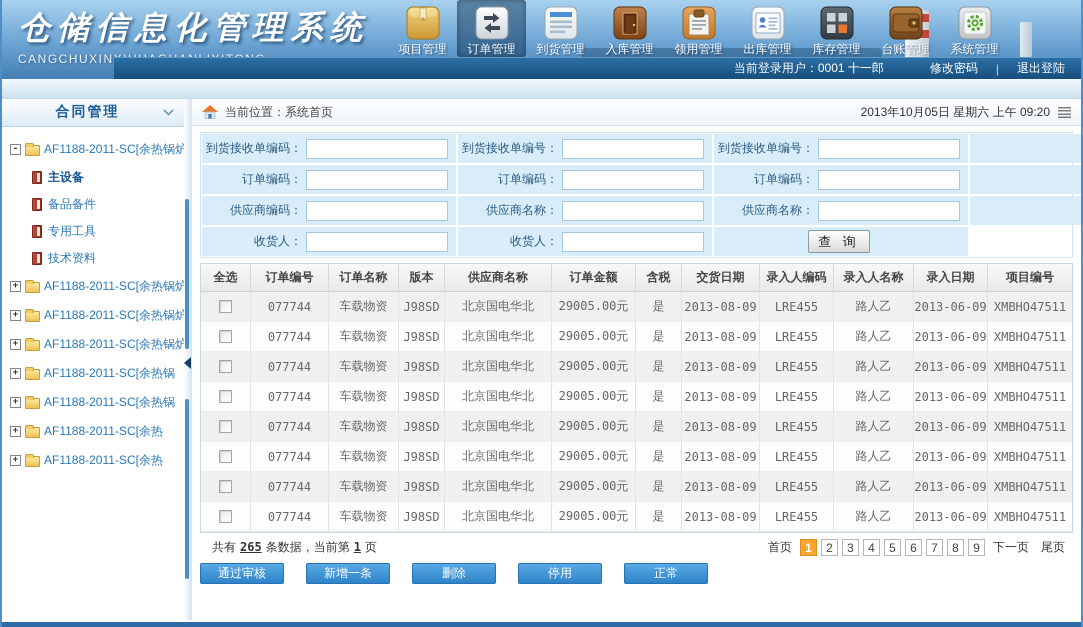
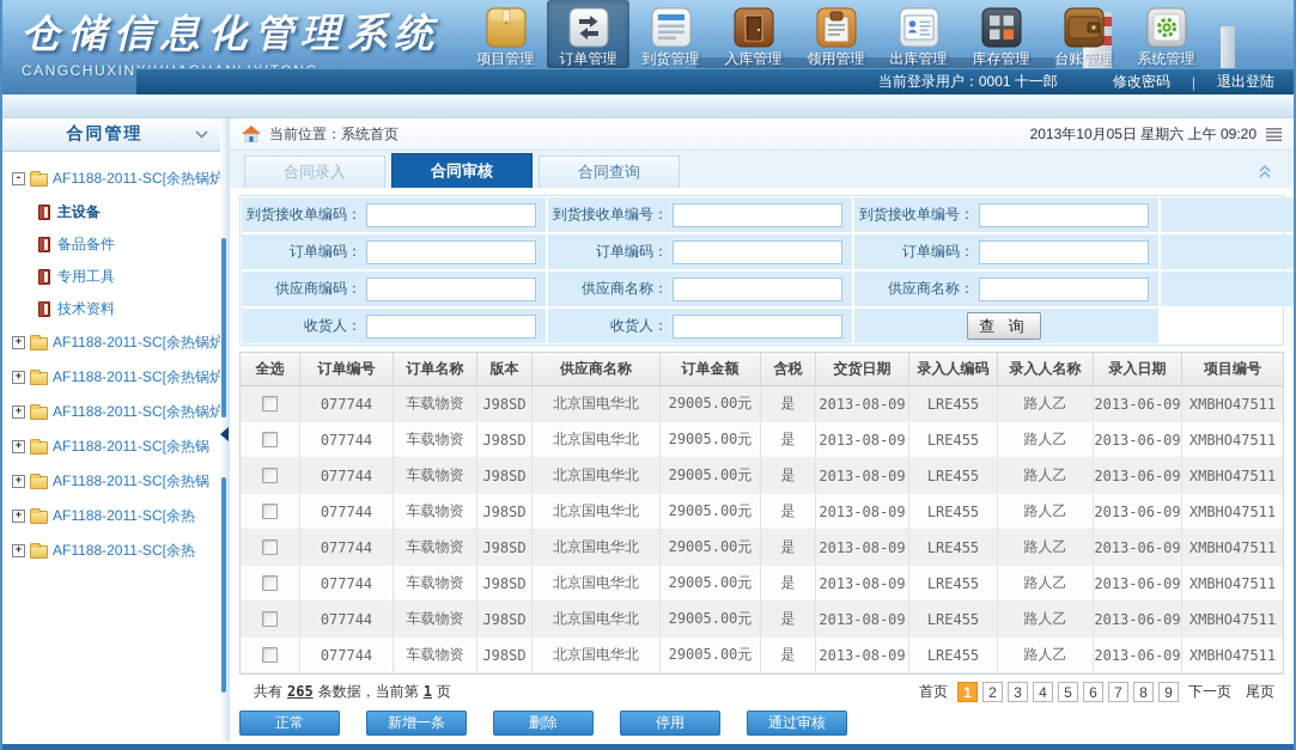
  仓储信息化管理系统
  项目管理
  订单管理
  到货管理
  入库管理
  领用管理
  出库管理
  库存管理
  台账管理
  系统管理
  当前登录用户：0001 十一郎
  修改密码
  |
  退出登陆
  合同管理
  -
  AF1188-2011-SC[余热锅炉
  主设备
  备品备件
  专用工具
  技术资料
  +
  AF1188-2011-SC[余热锅炉
  +
  AF1188-2011-SC[余热锅炉
  +
  AF1188-2011-SC[余热锅炉
  +
  AF1188-2011-SC[余热锅
  +
  AF1188-2011-SC[余热锅
  +
  AF1188-2011-SC[余热
  +
  AF1188-2011-SC[余热
  当前位置：系统首页
  2013年10月05日 星期六 上午 09:20
+ 合同录入
+ 合同审核
+ 合同查询
  到货接收单编码：
  到货接收单编号：
  到货接收单编号：
  订单编码：
  订单编码：
  订单编码：
  供应商编码：
  供应商名称：
  供应商名称：
  收货人：
  收货人：
  查 询
  全选
  订单编号
  订单名称
  版本
  供应商名称
  订单金额
  含税
  交货日期
  录入人编码
  录入人名称
  录入日期
  项目编号
  077744
  车载物资
  J98SD
  北京国电华北
  29005.00元
  是
  2013-08-09
  LRE455
  路人乙
  2013-06-09
  XMBHO47511
  077744
  车载物资
  J98SD
  北京国电华北
  29005.00元
  是
  2013-08-09
  LRE455
  路人乙
  2013-06-09
  XMBHO47511
  077744
  车载物资
  J98SD
  北京国电华北
  29005.00元
  是
  2013-08-09
  LRE455
  路人乙
  2013-06-09
  XMBHO47511
  077744
  车载物资
  J98SD
  北京国电华北
  29005.00元
  是
  2013-08-09
  LRE455
  路人乙
  2013-06-09
  XMBHO47511
  077744
  车载物资
  J98SD
  北京国电华北
  29005.00元
  是
  2013-08-09
  LRE455
  路人乙
  2013-06-09
  XMBHO47511
  077744
  车载物资
  J98SD
  北京国电华北
  29005.00元
  是
  2013-08-09
  LRE455
  路人乙
  2013-06-09
  XMBHO47511
  077744
  车载物资
  J98SD
  北京国电华北
  29005.00元
  是
  2013-08-09
  LRE455
  路人乙
  2013-06-09
  XMBHO47511
  077744
  车载物资
  J98SD
  北京国电华北
  29005.00元
  是
  2013-08-09
  LRE455
  路人乙
  2013-06-09
  XMBHO47511
  共有
  265
  条数据，当前第
  1
  页
  首页
  1
  2
  3
  4
  5
  6
  7
  8
  9
  下一页
  尾页
- 通过审核
+ 正常
  新增一条
  删除
  停用
- 正常
+ 通过审核
